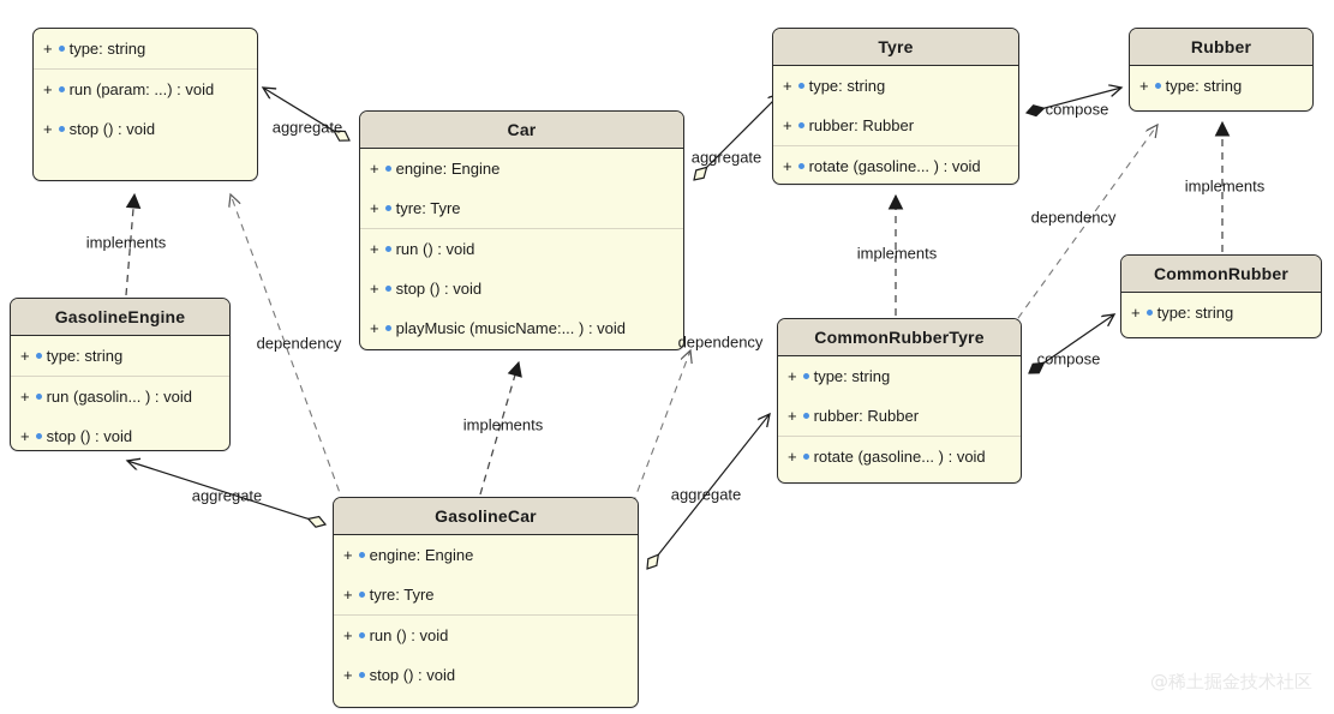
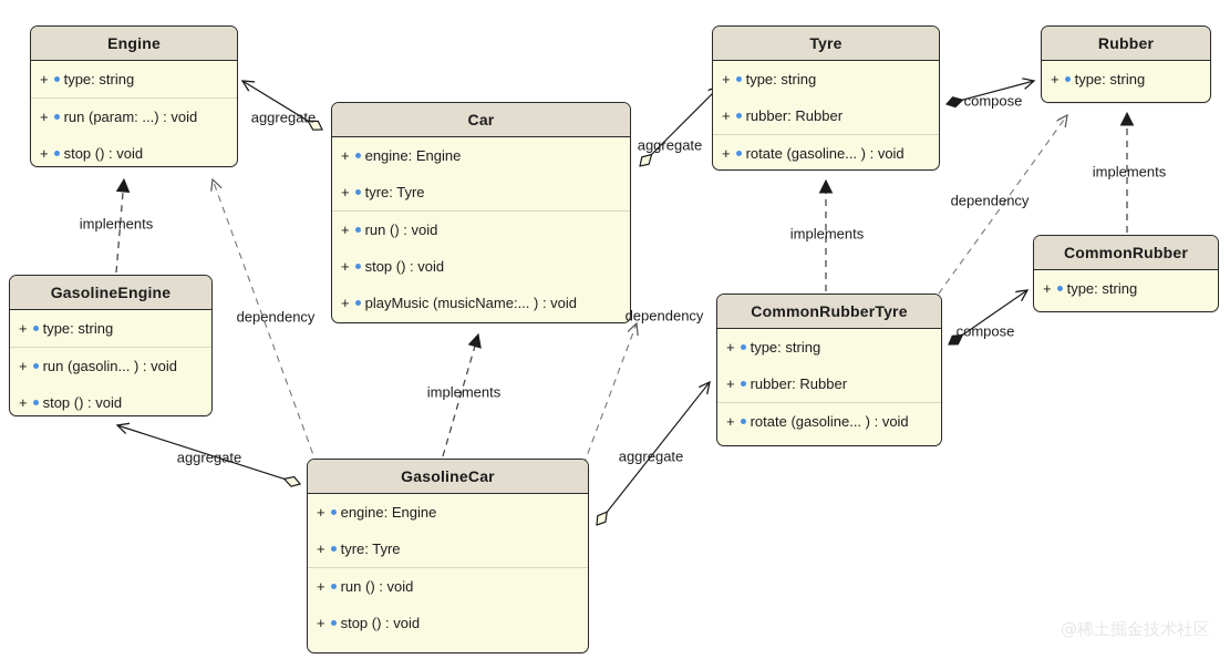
+ Engine
  +
  type: string
  +
  run (param: ...) : void
  +
  stop () : void
  Car
  +
  engine: Engine
  +
  tyre: Tyre
  +
  run () : void
  +
  stop () : void
  +
  playMusic (musicName:... ) : void
  Tyre
  +
  type: string
  +
  rubber: Rubber
  +
  rotate (gasoline... ) : void
  Rubber
  +
  type: string
  GasolineEngine
  +
  type: string
  +
  run (gasolin... ) : void
  +
  stop () : void
  CommonRubber
  +
  type: string
  CommonRubberTyre
  +
  type: string
  +
  rubber: Rubber
  +
  rotate (gasoline... ) : void
  GasolineCar
  +
  engine: Engine
  +
  tyre: Tyre
  +
  run () : void
  +
  stop () : void
  aggregate
  aggregate
  implements
  dependency
  implements
  dependency
  aggregate
  aggregate
  compose
  implements
  dependency
  implements
  compose
  @稀土掘金技术社区
